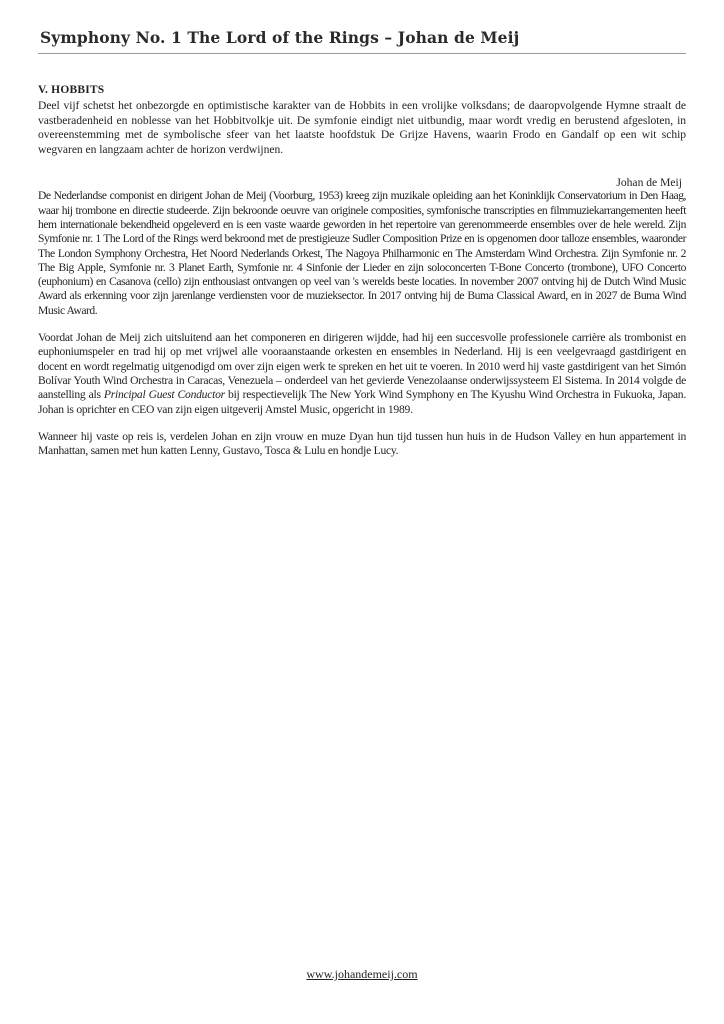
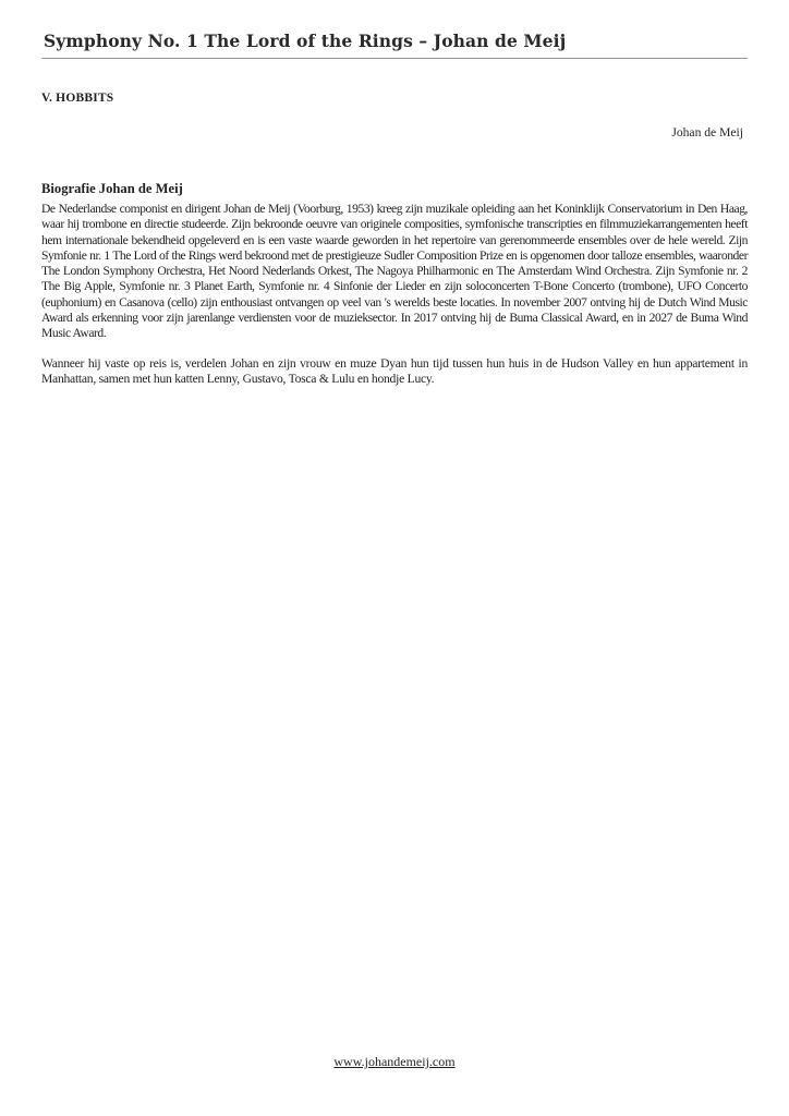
  Symphony No. 1 The Lord of the Rings – Johan de Meij
  V. HOBBITS
- Deel vijf schetst het onbezorgde en optimistische karakter van de Hobbits in een vrolijke volksdans; de daaropvolgende Hymne straalt de vastberadenheid en noblesse van het Hobbitvolkje uit. De symfonie eindigt niet uitbundig, maar wordt vredig en berustend afgesloten, in overeenstemming met de symbolische sfeer van het laatste hoofdstuk De Grijze Havens, waarin Frodo en Gandalf op een wit schip wegvaren en langzaam achter de horizon verdwijnen.
  Johan de Meij
+ Biografie Johan de Meij
  De Nederlandse componist en dirigent Johan de Meij (Voorburg, 1953) kreeg zijn muzikale opleiding aan het Koninklijk Conservatorium in Den Haag, waar hij trombone en directie studeerde. Zijn bekroonde oeuvre van originele composities, symfonische transcripties en filmmuziekarrangementen heeft hem internationale bekendheid opgeleverd en is een vaste waarde geworden in het repertoire van gerenommeerde ensembles over de hele wereld. Zijn Symfonie nr. 1 The Lord of the Rings werd bekroond met de prestigieuze Sudler Composition Prize en is opgenomen door talloze ensembles, waaronder The London Symphony Orchestra, Het Noord Nederlands Orkest, The Nagoya Philharmonic en The Amsterdam Wind Orchestra. Zijn Symfonie nr. 2 The Big Apple, Symfonie nr. 3 Planet Earth, Symfonie nr. 4 Sinfonie der Lieder en zijn soloconcerten T-Bone Concerto (trombone), UFO Concerto (euphonium) en Casanova (cello) zijn enthousiast ontvangen op veel van 's werelds beste locaties. In november 2007 ontving hij de Dutch Wind Music Award als erkenning voor zijn jarenlange verdiensten voor de muzieksector. In 2017 ontving hij de Buma Classical Award, en in 2027 de Buma Wind Music Award.
- Voordat Johan de Meij zich uitsluitend aan het componeren en dirigeren wijdde, had hij een succesvolle professionele carrière als trombonist en euphoniumspeler en trad hij op met vrijwel alle vooraanstaande orkesten en ensembles in Nederland. Hij is een veelgevraagd gastdirigent en docent en wordt regelmatig uitgenodigd om over zijn eigen werk te spreken en het uit te voeren. In 2010 werd hij vaste gastdirigent van het Simón Bolívar Youth Wind Orchestra in Caracas, Venezuela – onderdeel van het gevierde Venezolaanse onderwijssysteem El Sistema. In 2014 volgde de aanstelling als Principal Guest Conductor bij respectievelijk The New York Wind Symphony en The Kyushu Wind Orchestra in Fukuoka, Japan. Johan is oprichter en CEO van zijn eigen uitgeverij Amstel Music, opgericht in 1989.
  Wanneer hij vaste op reis is, verdelen Johan en zijn vrouw en muze Dyan hun tijd tussen hun huis in de Hudson Valley en hun appartement in Manhattan, samen met hun katten Lenny, Gustavo, Tosca & Lulu en hondje Lucy.
  www.johandemeij.com
